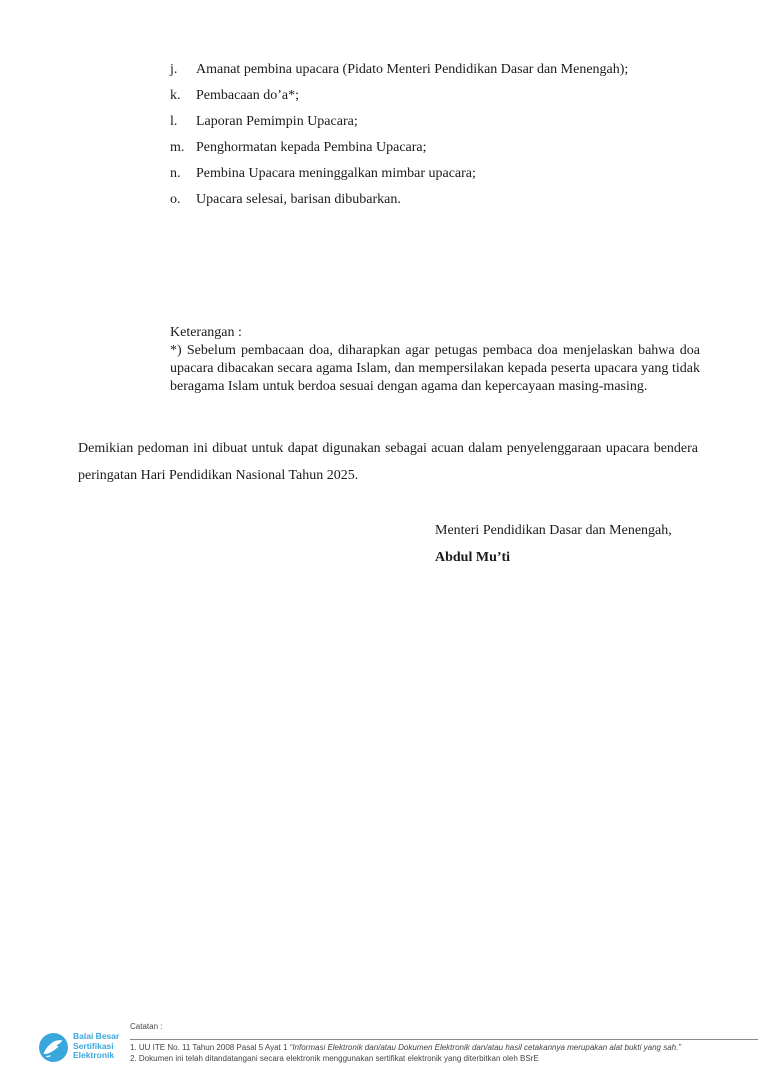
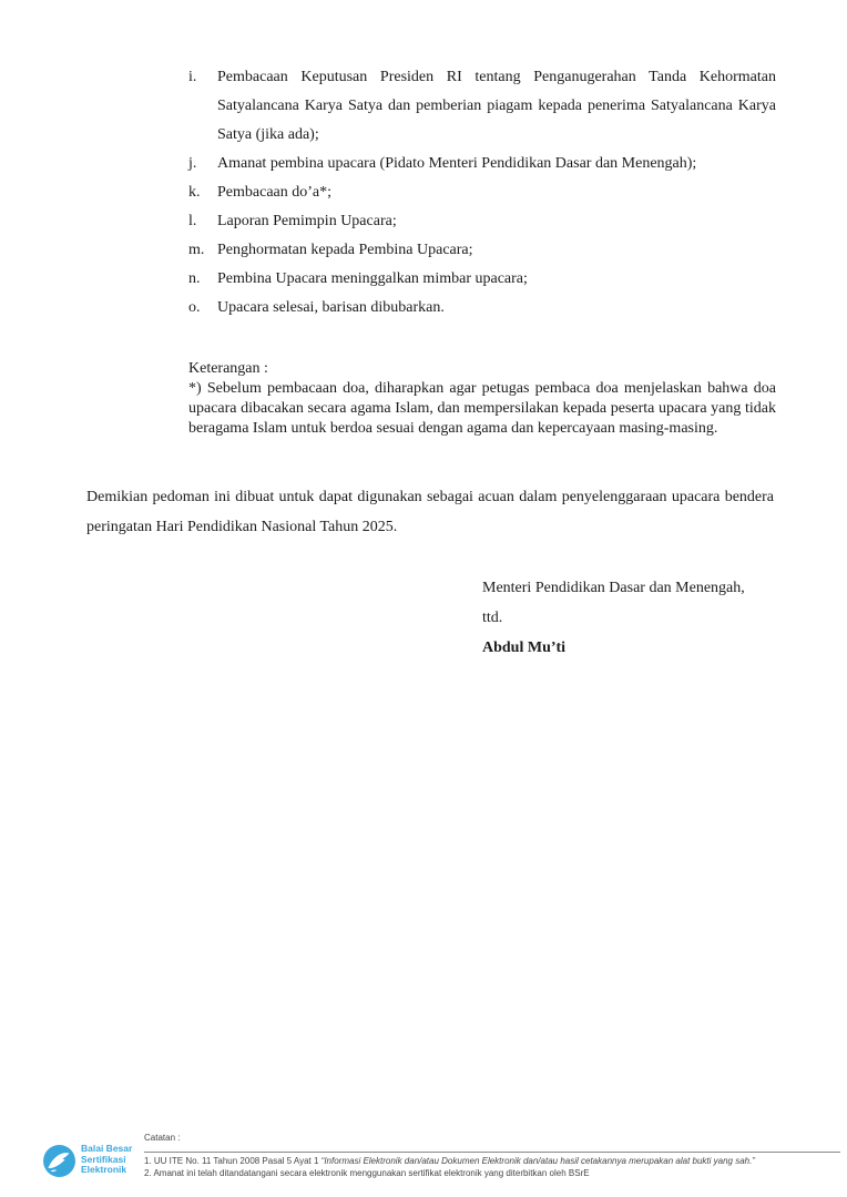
+ i.
+ Pembacaan Keputusan Presiden RI tentang Penganugerahan Tanda Kehormatan Satyalancana Karya Satya dan pemberian piagam kepada penerima Satyalancana Karya Satya (jika ada);
  j.
  Amanat pembina upacara (Pidato Menteri Pendidikan Dasar dan Menengah);
  k.
  Pembacaan do’a*;
  l.
  Laporan Pemimpin Upacara;
  m.
  Penghormatan kepada Pembina Upacara;
  n.
  Pembina Upacara meninggalkan mimbar upacara;
  o.
  Upacara selesai, barisan dibubarkan.
  Keterangan :
  *) Sebelum pembacaan doa, diharapkan agar petugas pembaca doa menjelaskan bahwa doa upacara dibacakan secara agama Islam, dan mempersilakan kepada peserta upacara yang tidak beragama Islam untuk berdoa sesuai dengan agama dan kepercayaan masing-masing.
  Demikian pedoman ini dibuat untuk dapat digunakan sebagai acuan dalam penyelenggaraan upacara bendera peringatan Hari Pendidikan Nasional Tahun 2025.
  Menteri Pendidikan Dasar dan Menengah,
+ ttd.
  Abdul Mu’ti
  Balai Besar
  Sertifikasi
  Elektronik
  Catatan :
  1. UU ITE No. 11 Tahun 2008 Pasal 5 Ayat 1 “Informasi Elektronik dan/atau Dokumen Elektronik dan/atau hasil cetakannya merupakan alat bukti yang sah.”
- 2. Dokumen ini telah ditandatangani secara elektronik menggunakan sertifikat elektronik yang diterbitkan oleh BSrE
+ 2. Amanat ini telah ditandatangani secara elektronik menggunakan sertifikat elektronik yang diterbitkan oleh BSrE
